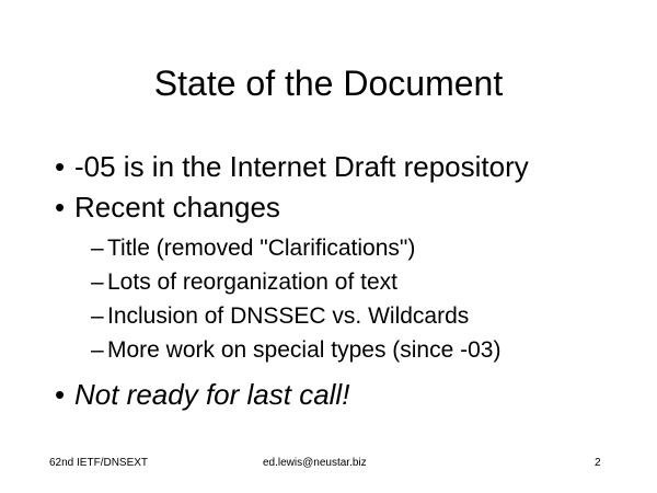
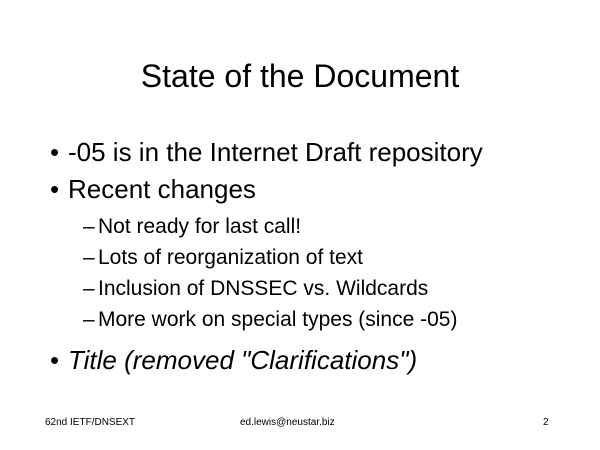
  State of the Document
  •
  -05 is in the Internet Draft repository
  •
  Recent changes
  –
- Title (removed "Clarifications")
+ Not ready for last call!
  –
  Lots of reorganization of text
  –
  Inclusion of DNSSEC vs. Wildcards
  –
- More work on special types (since -03)
+ More work on special types (since -05)
  •
- Not ready for last call!
+ Title (removed "Clarifications")
  62nd IETF/DNSEXT
  ed.lewis@neustar.biz
  2
